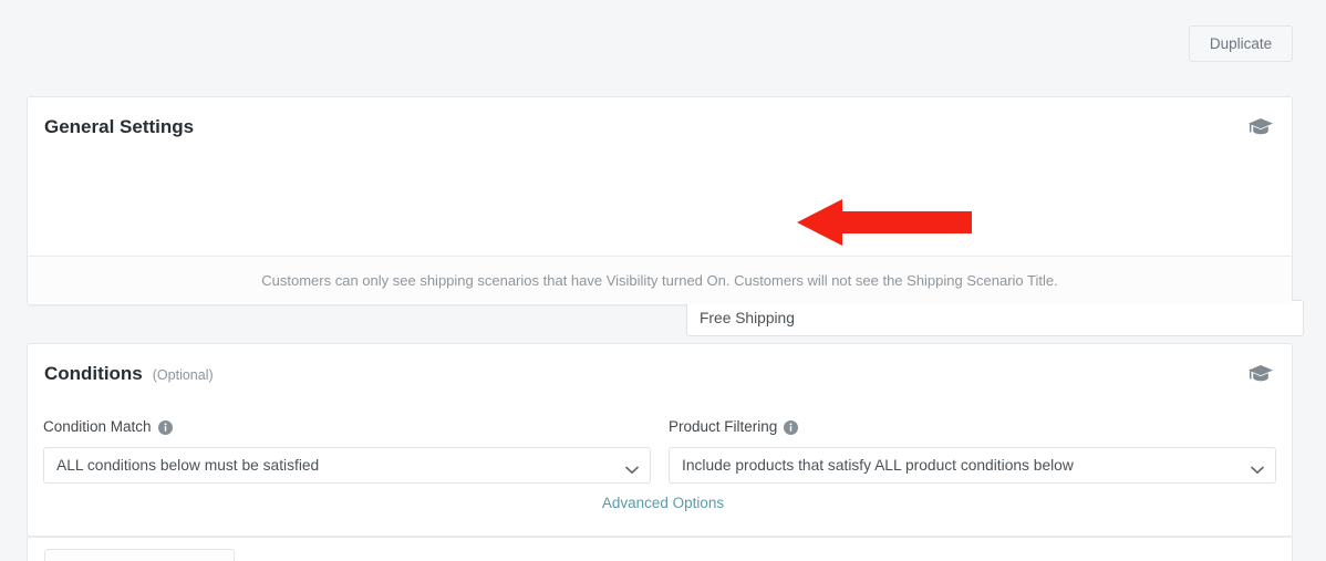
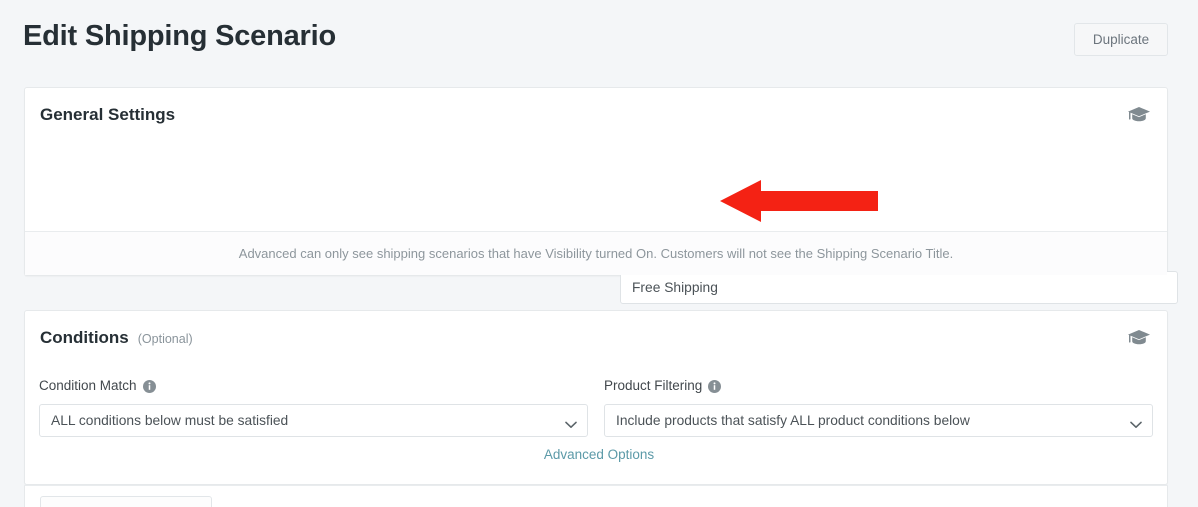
+ Edit Shipping Scenario
  Duplicate
  General Settings
  Free Shipping
- Customers can only see shipping scenarios that have Visibility turned On. Customers will not see the Shipping Scenario Title.
+ Advanced can only see shipping scenarios that have Visibility turned On. Customers will not see the Shipping Scenario Title.
  Conditions
  (Optional)
  Condition Match
  Product Filtering
  ALL conditions below must be satisfied
  Include products that satisfy ALL product conditions below
  Advanced Options
